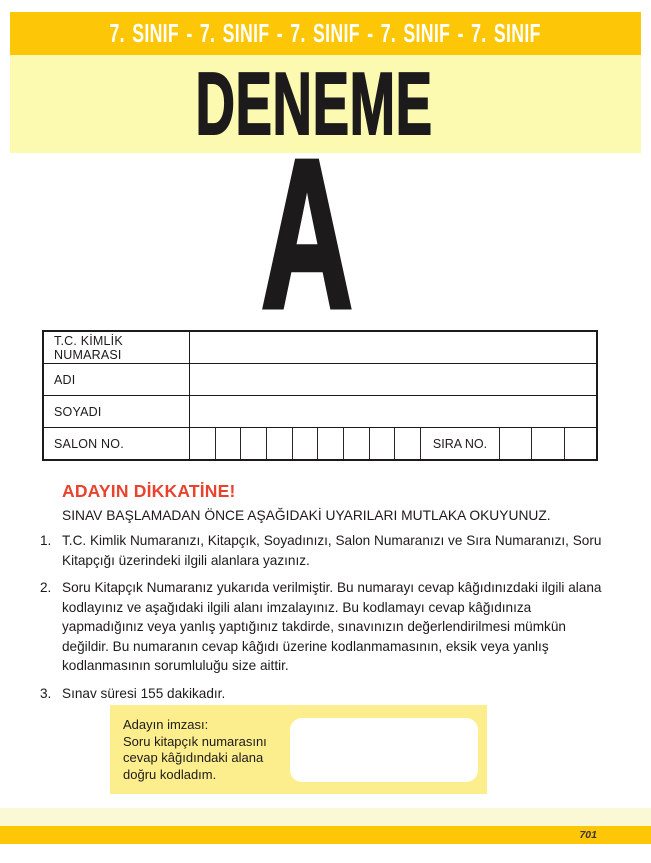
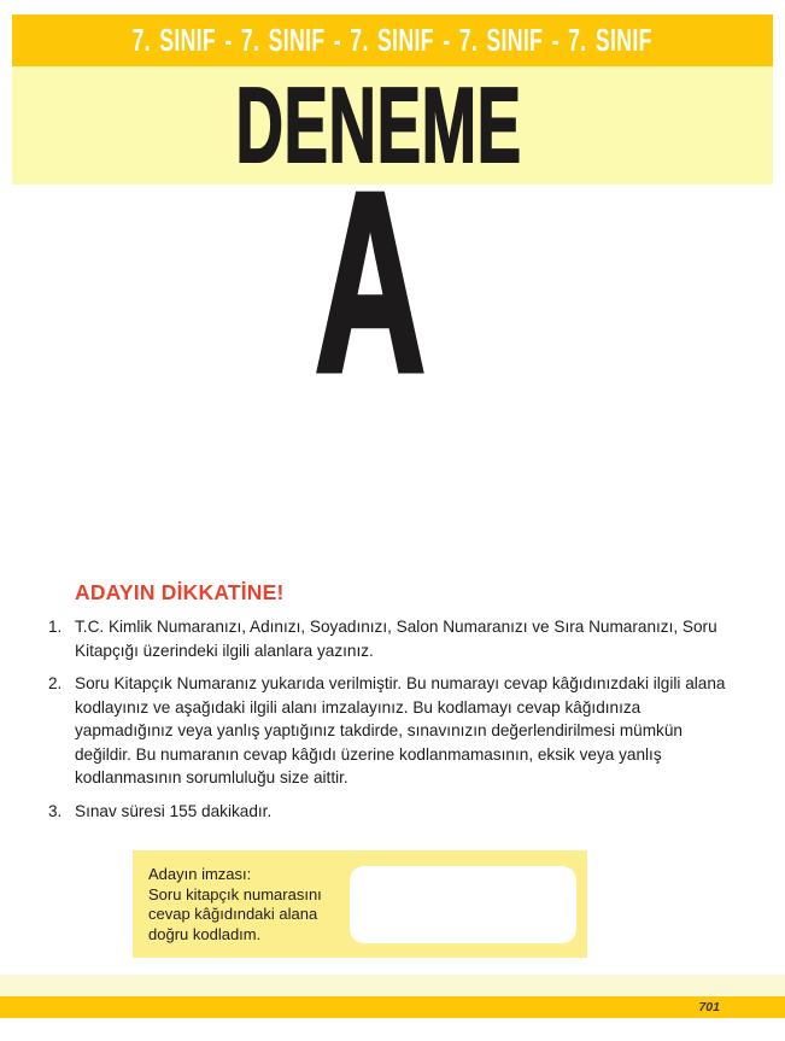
  7. SINIF - 7. SINIF - 7. SINIF - 7. SINIF - 7. SINIF
  DENEME
  A
- T.C. KİMLİK NUMARASI
- ADI
- SOYADI
- SALON NO.
- SIRA NO.
  ADAYIN DİKKATİNE!
- SINAV BAŞLAMADAN ÖNCE AŞAĞIDAKİ UYARILARI MUTLAKA OKUYUNUZ.
  1.
- T.C. Kimlik Numaranızı, Kitapçık, Soyadınızı, Salon Numaranızı ve Sıra Numaranızı, Soru Kitapçığı üzerindeki ilgili alanlara yazınız.
+ T.C. Kimlik Numaranızı, Adınızı, Soyadınızı, Salon Numaranızı ve Sıra Numaranızı, Soru Kitapçığı üzerindeki ilgili alanlara yazınız.
  2.
  Soru Kitapçık Numaranız yukarıda verilmiştir. Bu numarayı cevap kâğıdınızdaki ilgili alana kodlayınız ve aşağıdaki ilgili alanı imzalayınız. Bu kodlamayı cevap kâğıdınıza yapmadığınız veya yanlış yaptığınız takdirde, sınavınızın değerlendirilmesi mümkün değildir. Bu numaranın cevap kâğıdı üzerine kodlanmamasının, eksik veya yanlış kodlanmasının sorumluluğu size aittir.
  3.
  Sınav süresi 155 dakikadır.
  Adayın imzası:
  Soru kitapçık numarasını
  cevap kâğıdındaki alana
  doğru kodladım.
  701
